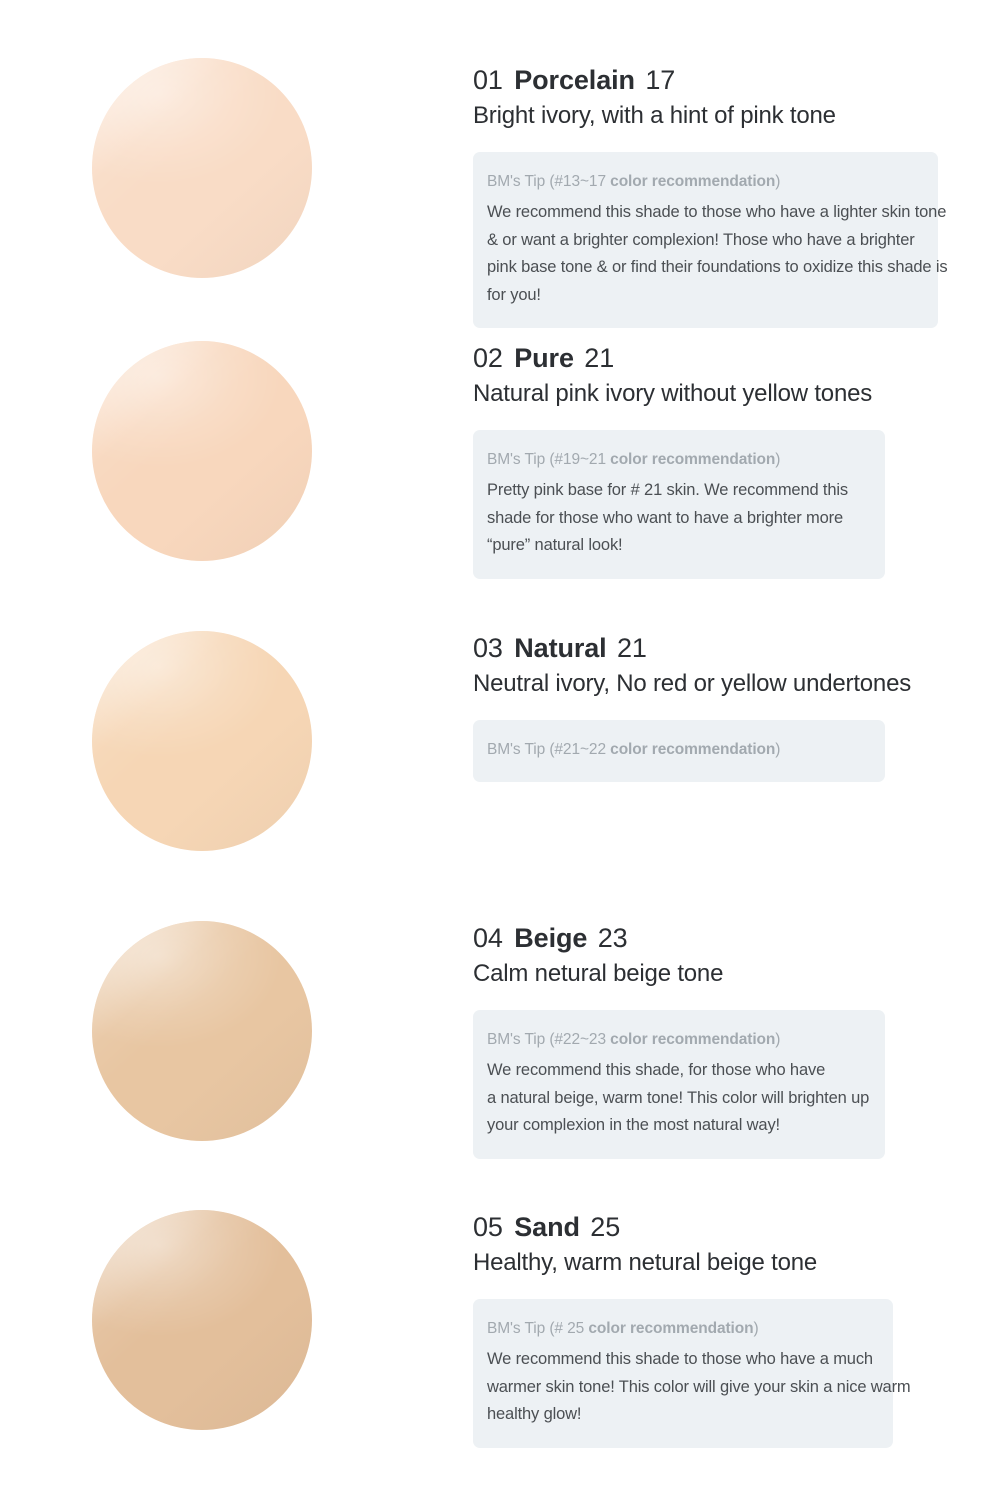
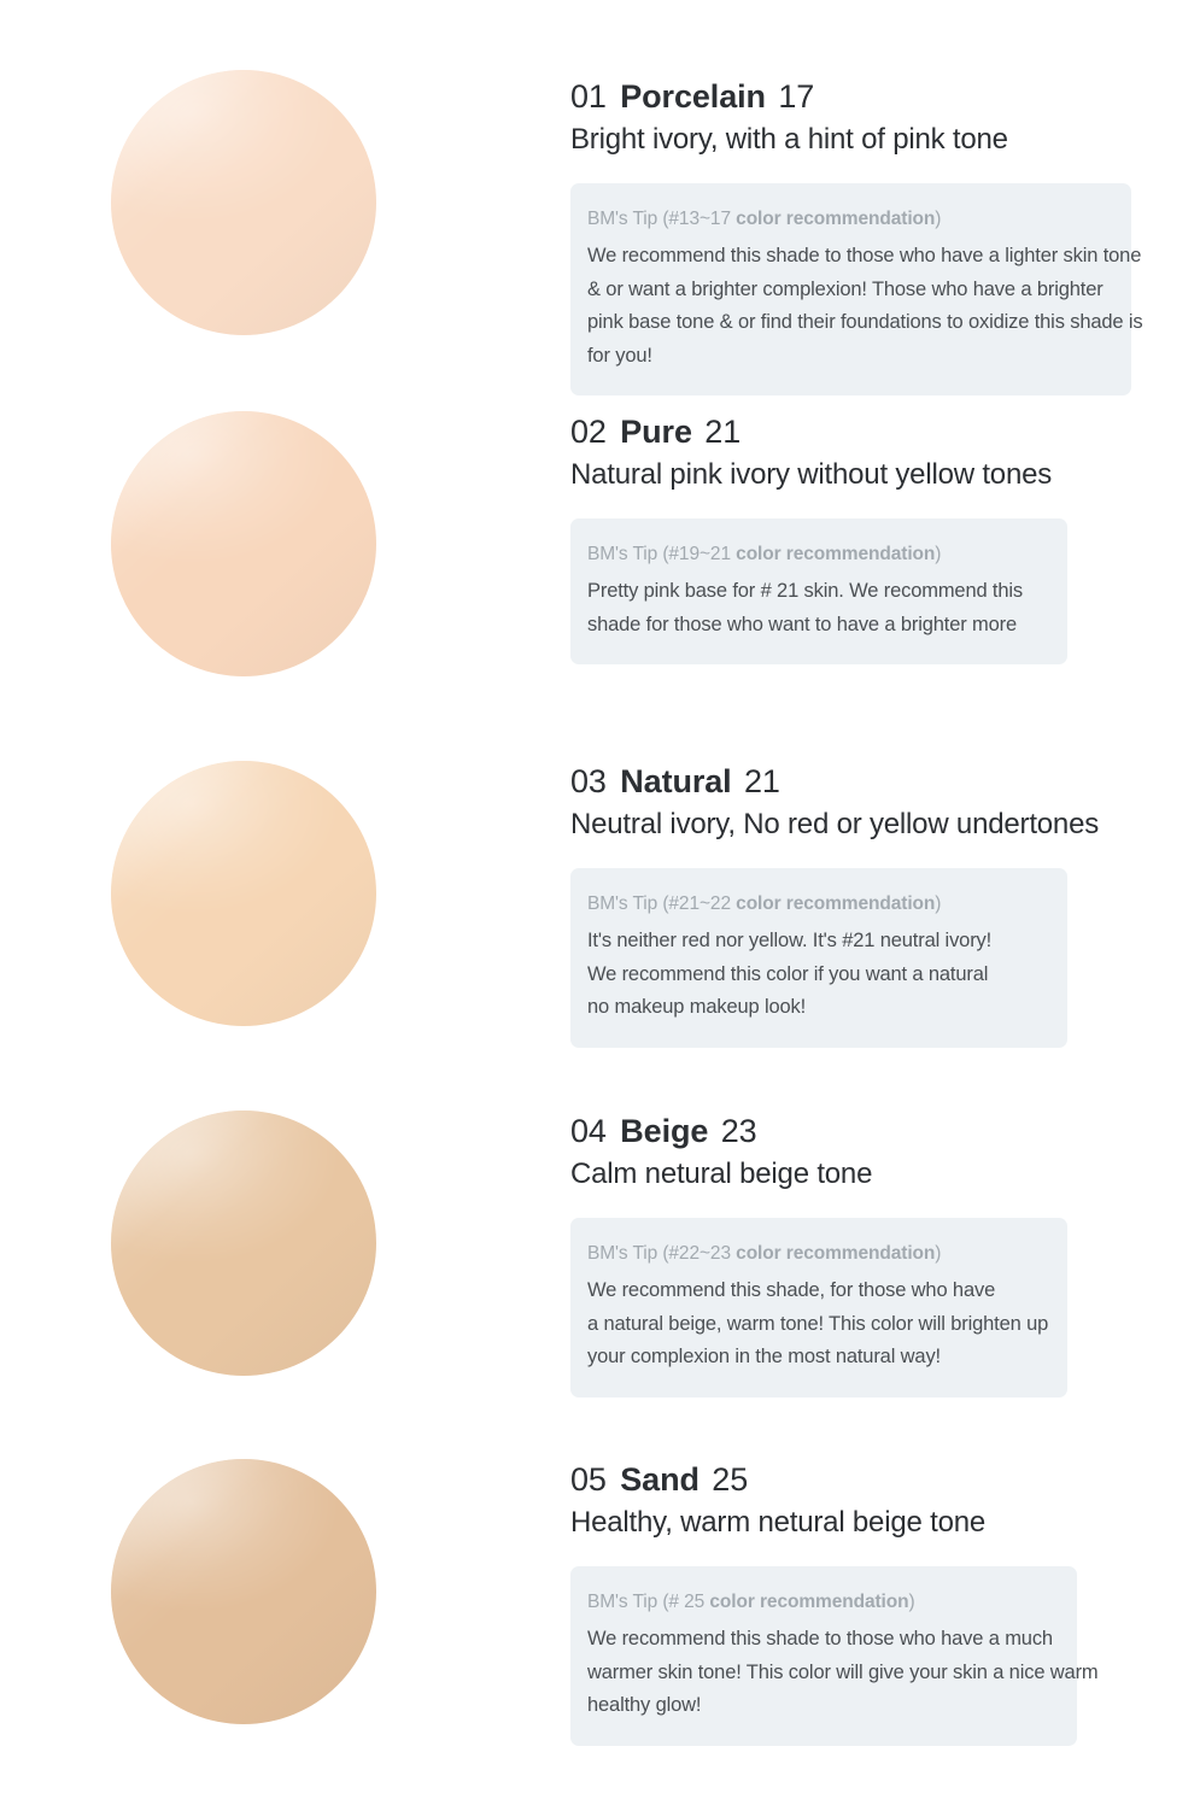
  01 Porcelain 17
  Bright ivory, with a hint of pink tone
  BM's Tip (#13~17 color recommendation)
  We recommend this shade to those who have a lighter skin tone
  & or want a brighter complexion! Those who have a brighter
  pink base tone & or find their foundations to oxidize this shade is
  for you!
  02 Pure 21
  Natural pink ivory without yellow tones
  BM's Tip (#19~21 color recommendation)
  Pretty pink base for # 21 skin. We recommend this
  shade for those who want to have a brighter more
- “pure” natural look!
  03 Natural 21
  Neutral ivory, No red or yellow undertones
  BM's Tip (#21~22 color recommendation)
+ It's neither red nor yellow. It's #21 neutral ivory!
+ We recommend this color if you want a natural
+ no makeup makeup look!
  04 Beige 23
  Calm netural beige tone
  BM's Tip (#22~23 color recommendation)
  We recommend this shade, for those who have
  a natural beige, warm tone! This color will brighten up
  your complexion in the most natural way!
  05 Sand 25
  Healthy, warm netural beige tone
  BM's Tip (# 25 color recommendation)
  We recommend this shade to those who have a much
  warmer skin tone! This color will give your skin a nice warm
  healthy glow!
